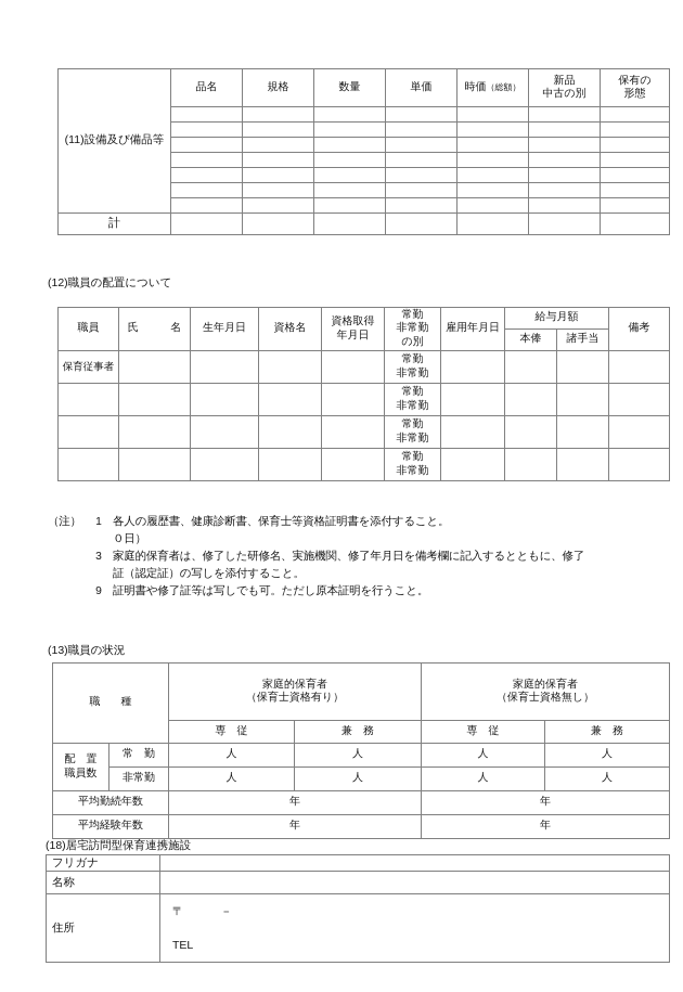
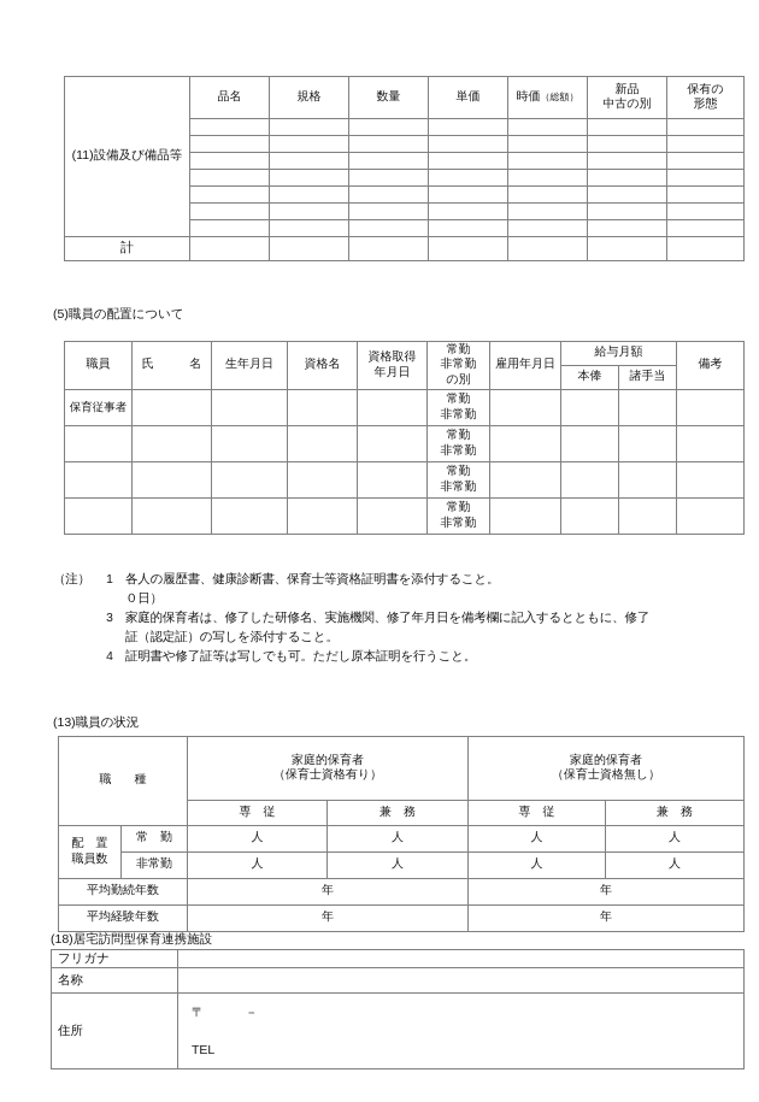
  (11)設備及び備品等	品名	規格	数量	単価	時価（総額）	新品 中古の別	保有の 形態
  計
- (12)職員の配置について
+ (5)職員の配置について
  職員	氏 名	生年月日	資格名	資格取得 年月日	常勤 非常勤 の別	雇用年月日	給与月額	備考
  本俸	諸手当
  保育従事者					常勤 非常勤
  					常勤 非常勤
  					常勤 非常勤
  					常勤 非常勤
  （注）
  1
  各人の履歴書、健康診断書、保育士等資格証明書を添付すること。
  ０日）
  3
  家庭的保育者は、修了した研修名、実施機関、修了年月日を備考欄に記入するとともに、修了
  証（認定証）の写しを添付すること。
- 9
+ 4
  証明書や修了証等は写しでも可。ただし原本証明を行うこと。
  (13)職員の状況
  職 種	家庭的保育者 （保育士資格有り）	家庭的保育者 （保育士資格無し）
  専 従	兼 務	専 従	兼 務
  配 置 職員数	常 勤	人	人	人	人
  非常勤	人	人	人	人
  平均勤続年数	年	年
  平均経験年数	年	年
  (18)居宅訪問型保育連携施設
  フリガナ
  名称
  住所	〒 － TEL
